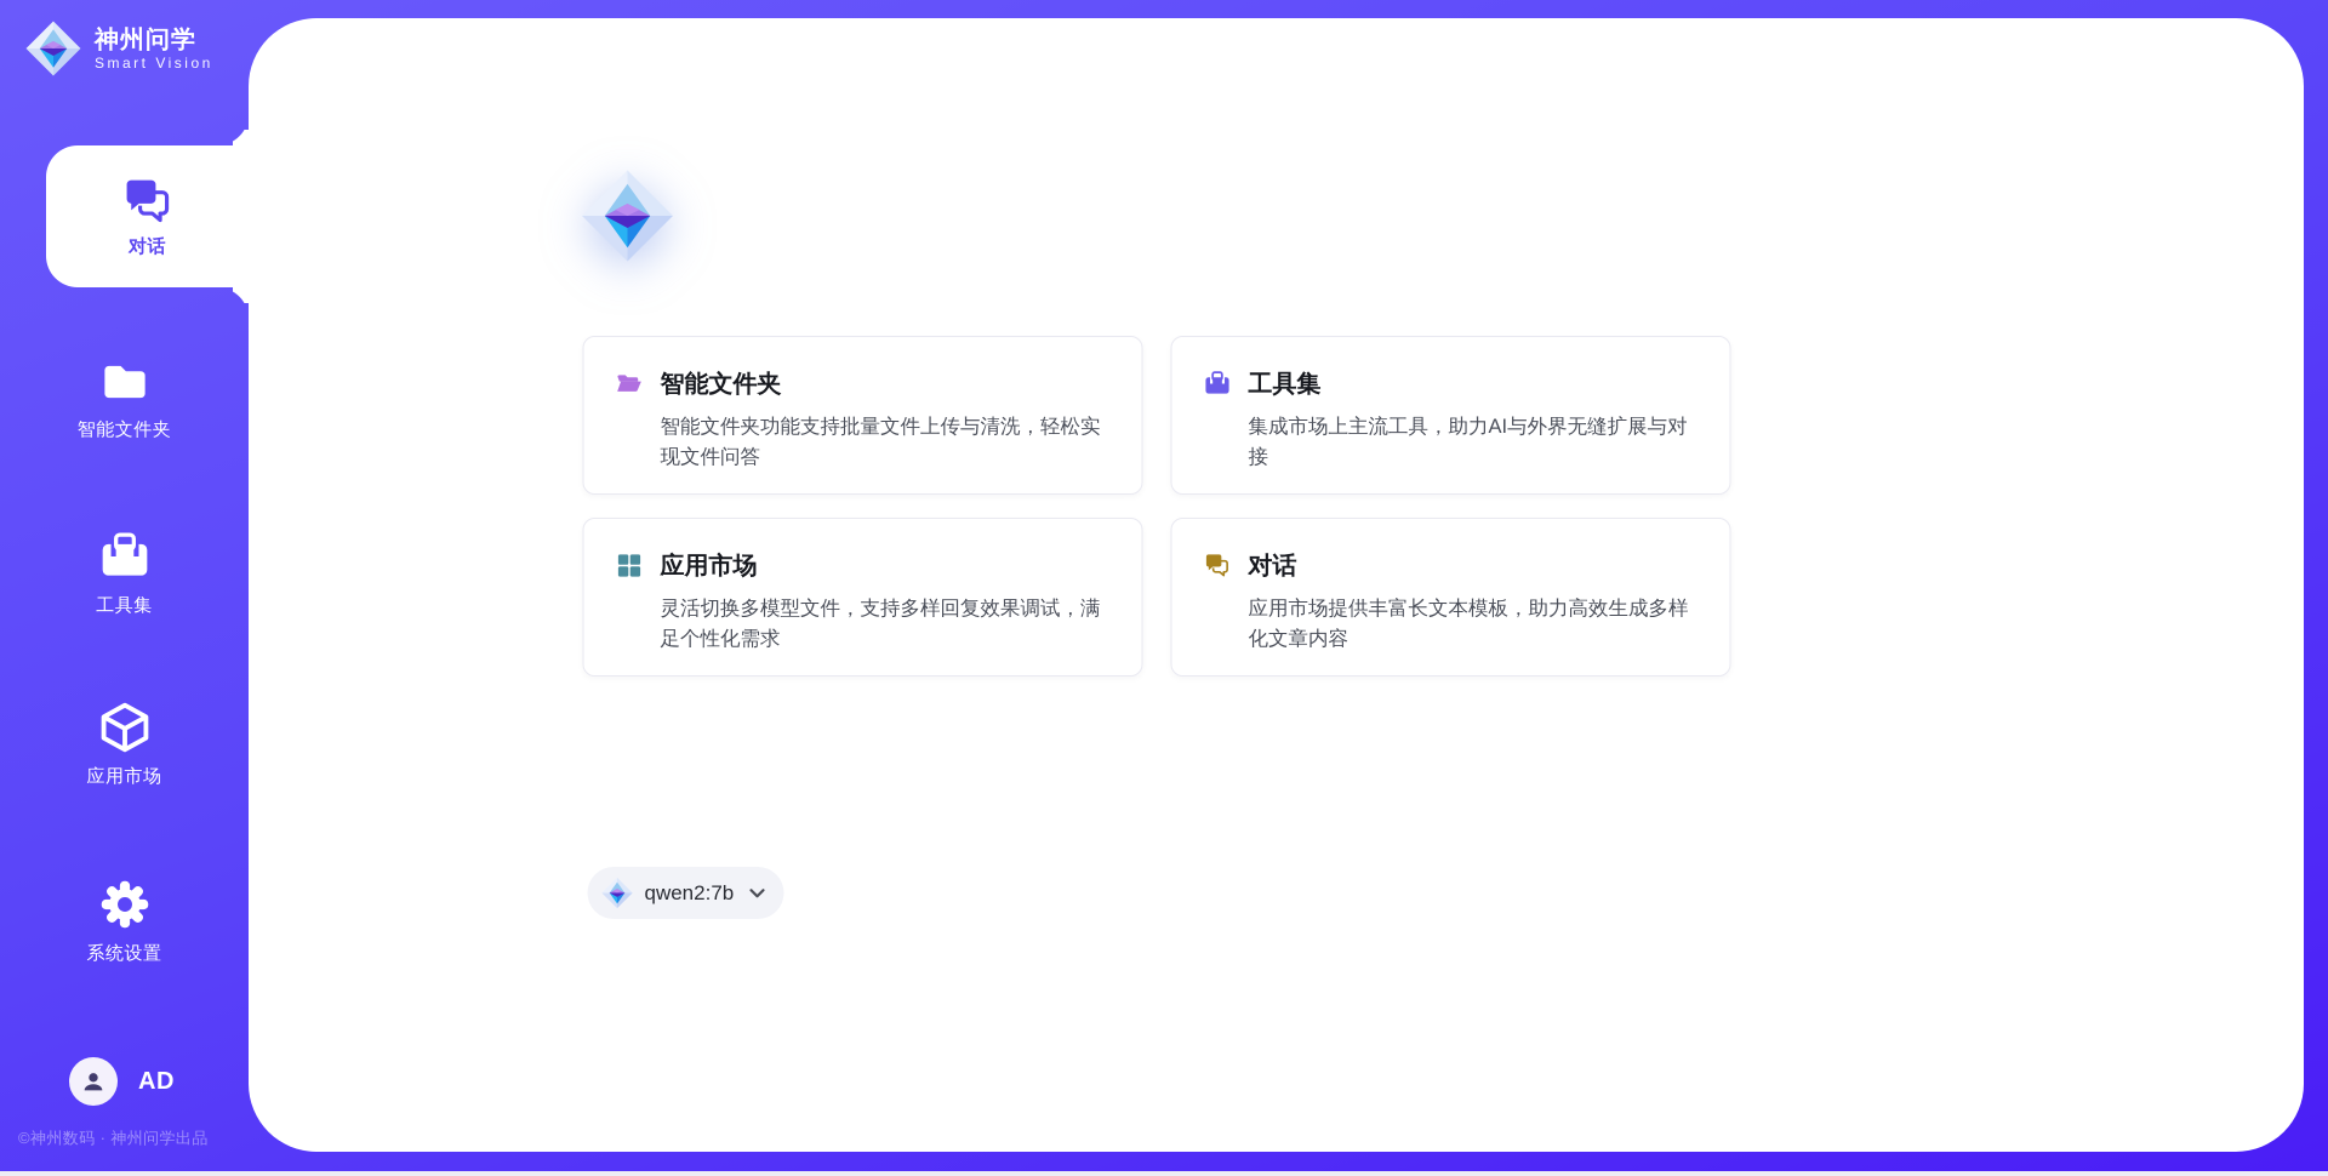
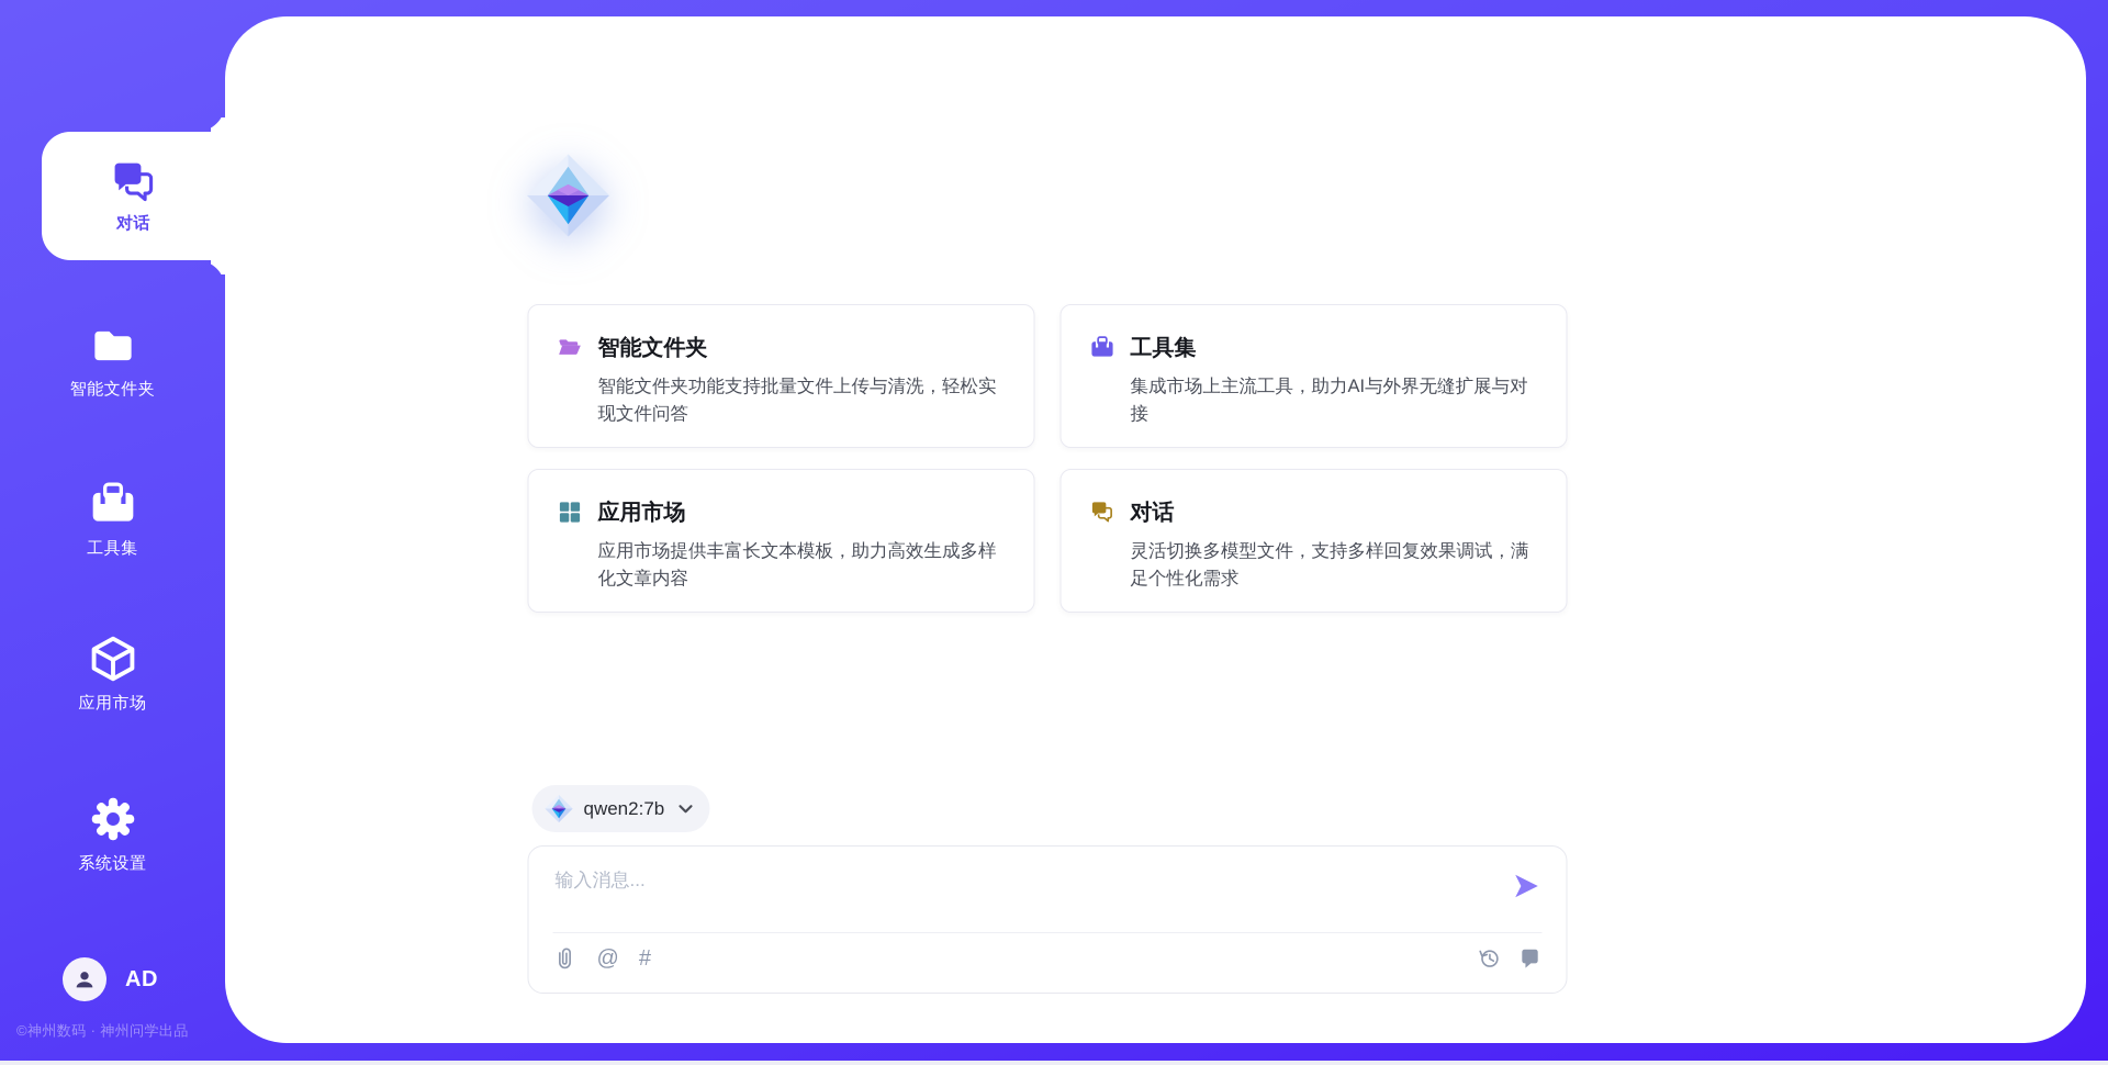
- 神州问学
- Smart Vision
  对话
  智能文件夹
  工具集
  应用市场
  系统设置
  AD
  ©神州数码 · 神州问学出品
  智能文件夹
  智能文件夹功能支持批量文件上传与清洗，轻松实现文件问答
  工具集
  集成市场上主流工具，助力AI与外界无缝扩展与对接
  应用市场
- 灵活切换多模型文件，支持多样回复效果调试，满足个性化需求
+ 应用市场提供丰富长文本模板，助力高效生成多样化文章内容
  对话
- 应用市场提供丰富长文本模板，助力高效生成多样化文章内容
+ 灵活切换多模型文件，支持多样回复效果调试，满足个性化需求
  qwen2:7b
+ 输入消息...
+ @
+ #
